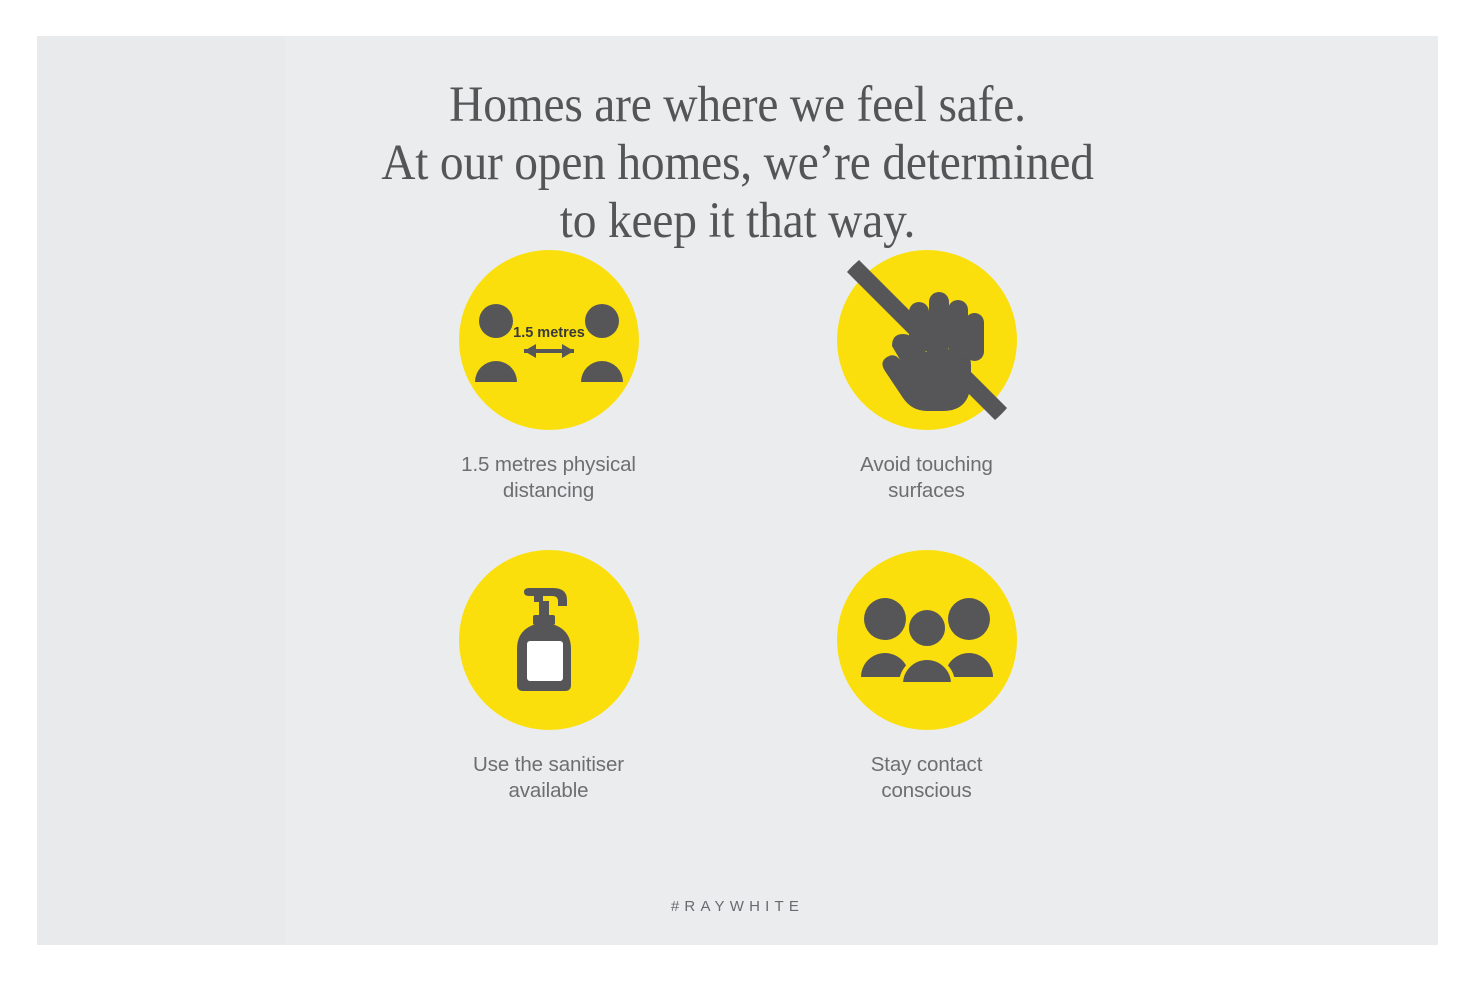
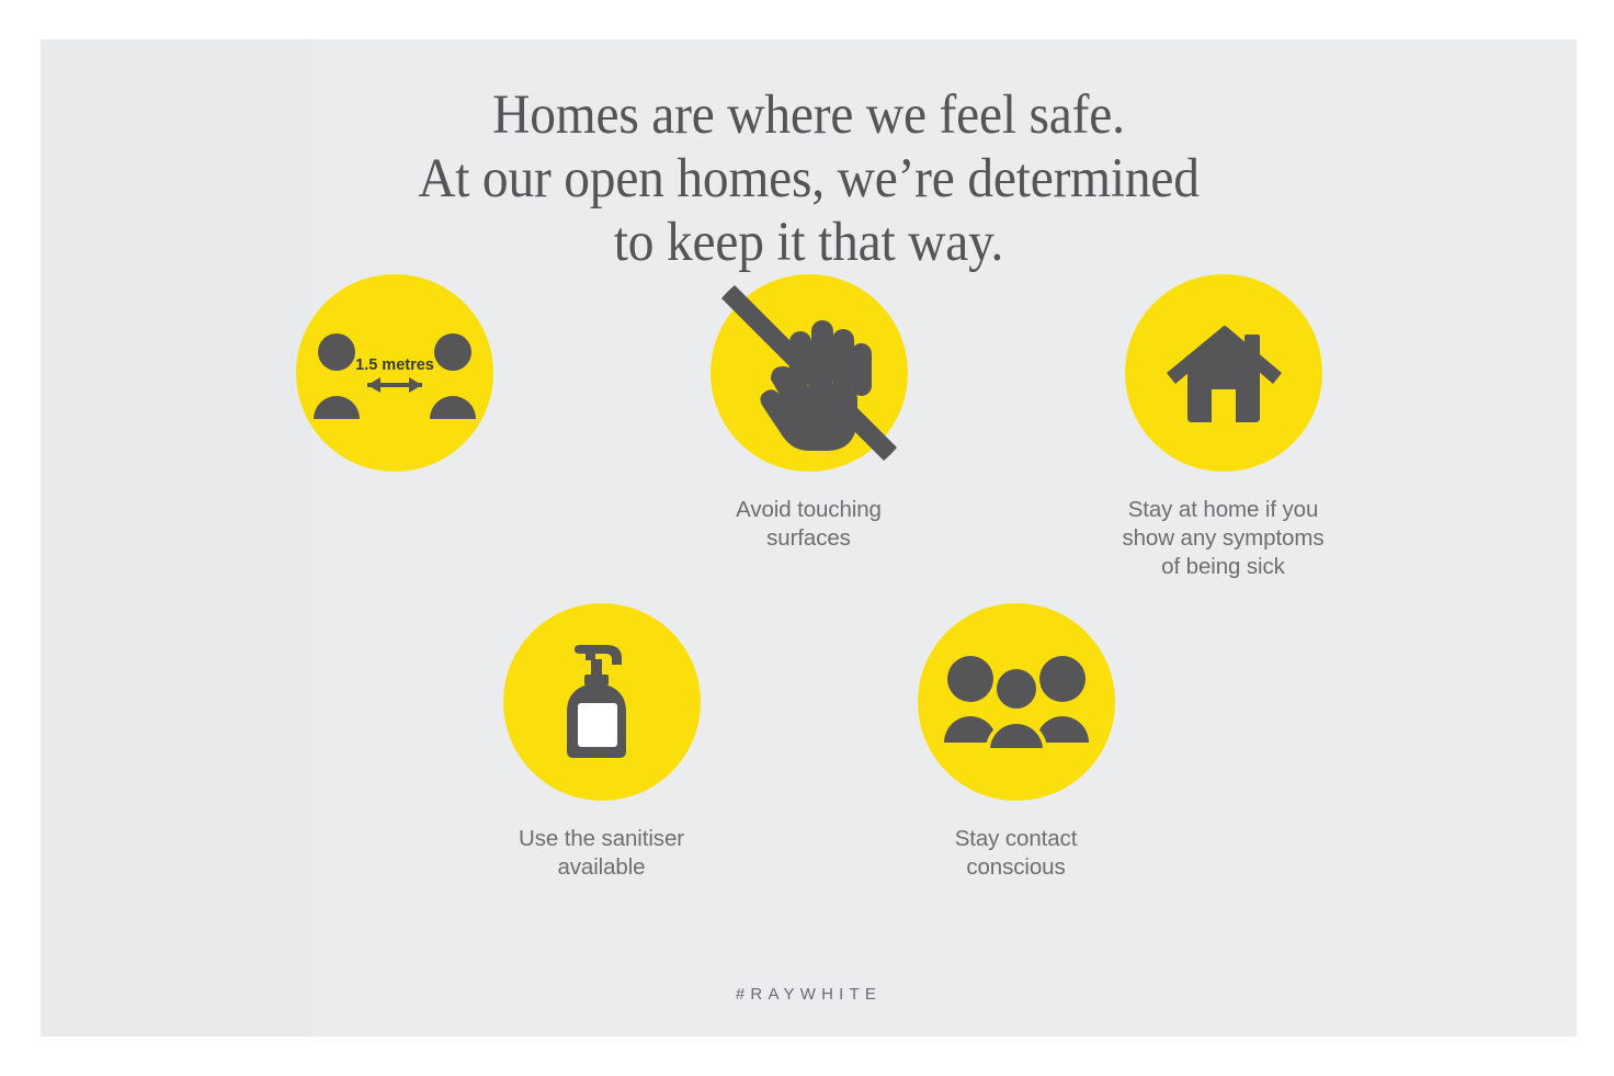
  Homes are where we feel safe.
  At our open homes, we’re determined
  to keep it that way.
  1.5 metres
- 1.5 metres physical
- distancing
  Avoid touching
  surfaces
+ Stay at home if you
+ show any symptoms
+ of being sick
  Use the sanitiser
  available
  Stay contact
  conscious
  #RAYWHITE
